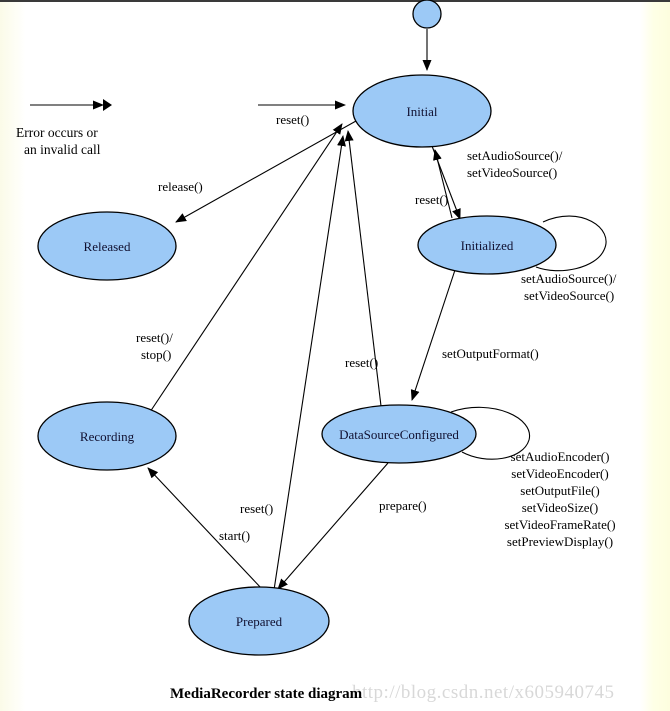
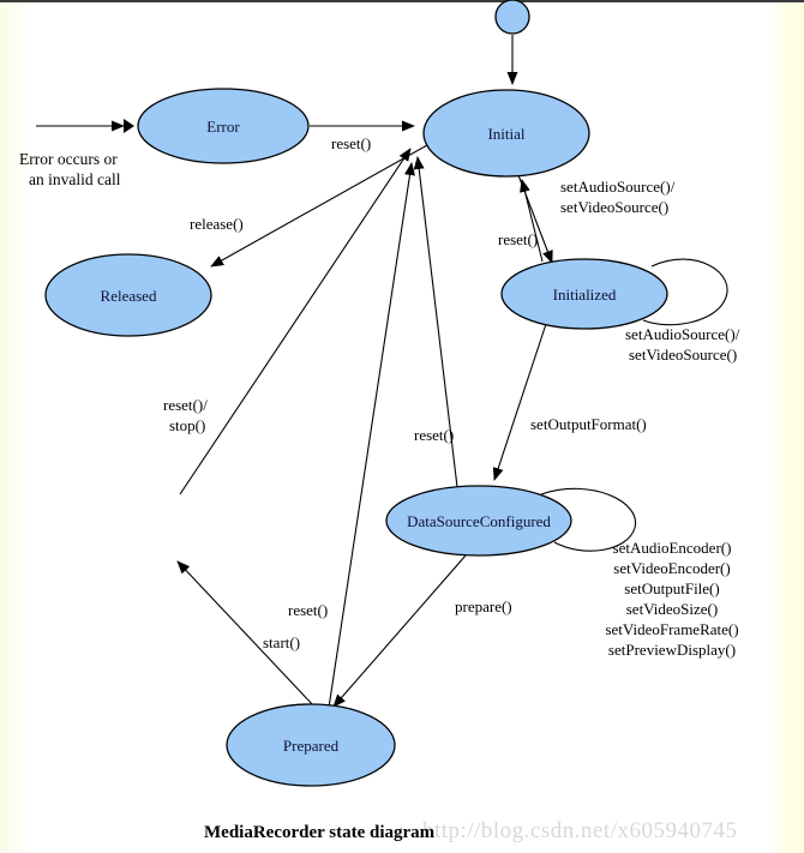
+ Error
  Initial
  Released
  Initialized
- Recording
  DataSourceConfigured
  Prepared
  reset()
  release()
  setAudioSource()/
  setVideoSource()
  reset()
  setAudioSource()/
  setVideoSource()
  setOutputFormat()
  reset()
  reset()/
  stop()
  prepare()
  reset()
  start()
  setAudioEncoder()
  setVideoEncoder()
  setOutputFile()
  setVideoSize()
  setVideoFrameRate()
  setPreviewDisplay()
  Error occurs or
  an invalid call
  http://blog.csdn.net/x605940745
  MediaRecorder state diagram
